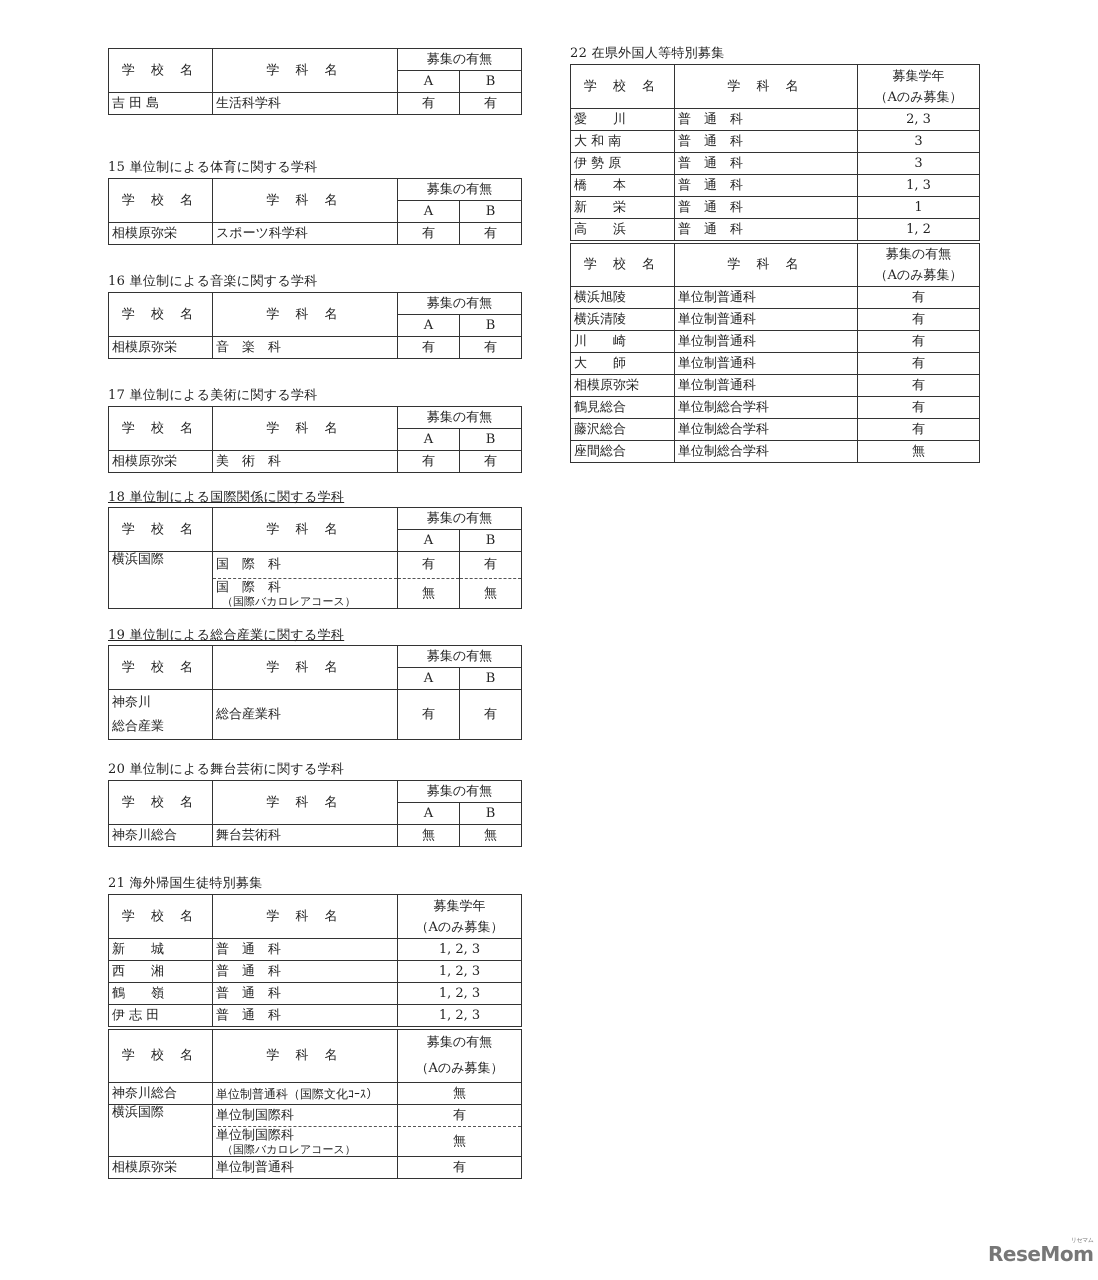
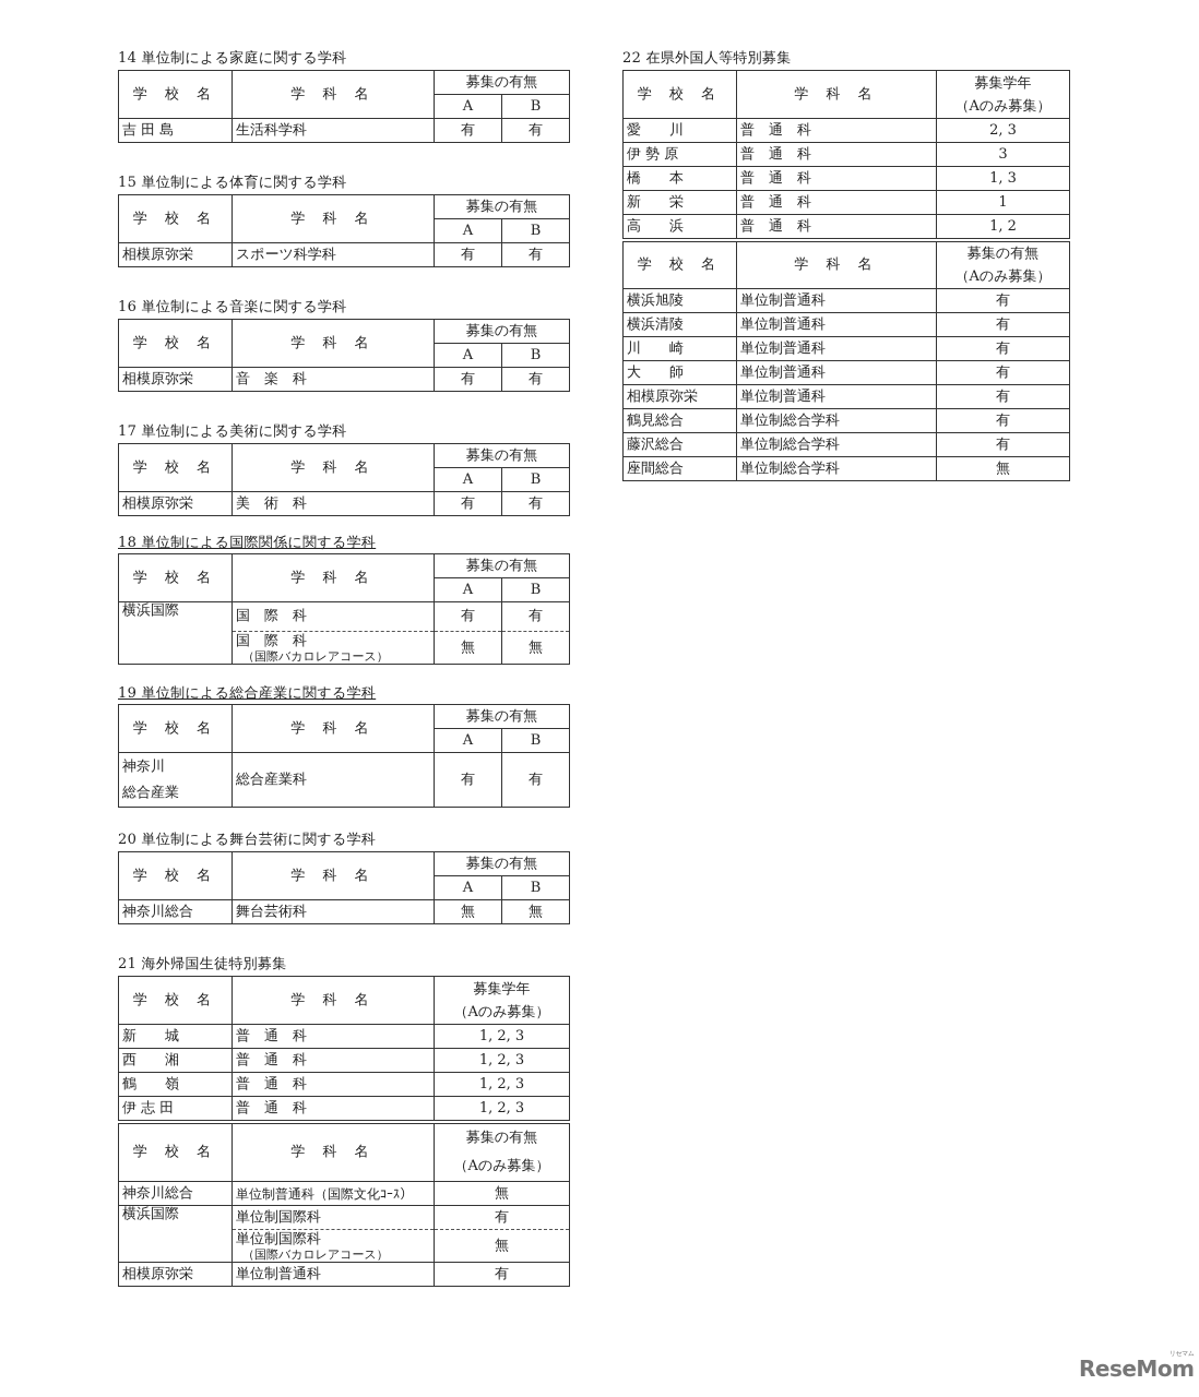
+ 14 単位制による家庭に関する学科
  学 校 名	学 科 名	募集の有無
  A	B
  吉 田 島	生活科学科	有	有
  15 単位制による体育に関する学科
  学 校 名	学 科 名	募集の有無
  A	B
  相模原弥栄	スポーツ科学科	有	有
  16 単位制による音楽に関する学科
  学 校 名	学 科 名	募集の有無
  A	B
  相模原弥栄	音 楽 科	有	有
  17 単位制による美術に関する学科
  学 校 名	学 科 名	募集の有無
  A	B
  相模原弥栄	美 術 科	有	有
  18 単位制による国際関係に関する学科
  学 校 名	学 科 名	募集の有無
  A	B
  横浜国際	国 際 科	有	有
  国 際 科（国際バカロレアコース）	無	無
  19 単位制による総合産業に関する学科
  学 校 名	学 科 名	募集の有無
  A	B
  神奈川総合産業	総合産業科	有	有
  20 単位制による舞台芸術に関する学科
  学 校 名	学 科 名	募集の有無
  A	B
  神奈川総合	舞台芸術科	無	無
  21 海外帰国生徒特別募集
  学 校 名	学 科 名	募集学年（Aのみ募集）
  新 城	普 通 科	1, 2, 3
  西 湘	普 通 科	1, 2, 3
  鶴 嶺	普 通 科	1, 2, 3
  伊 志 田	普 通 科	1, 2, 3
  学 校 名	学 科 名	募集の有無（Aのみ募集）
  神奈川総合	単位制普通科（国際文化ｺｰｽ）	無
  横浜国際	単位制国際科	有
  単位制国際科（国際バカロレアコース）	無
  相模原弥栄	単位制普通科	有
  22 在県外国人等特別募集
  学 校 名	学 科 名	募集学年（Aのみ募集）
  愛 川	普 通 科	2, 3
- 大 和 南	普 通 科	3
  伊 勢 原	普 通 科	3
  橋 本	普 通 科	1, 3
  新 栄	普 通 科	1
  高 浜	普 通 科	1, 2
  学 校 名	学 科 名	募集の有無（Aのみ募集）
  横浜旭陵	単位制普通科	有
  横浜清陵	単位制普通科	有
  川 崎	単位制普通科	有
  大 師	単位制普通科	有
  相模原弥栄	単位制普通科	有
  鶴見総合	単位制総合学科	有
  藤沢総合	単位制総合学科	有
  座間総合	単位制総合学科	無
  ReseMom
